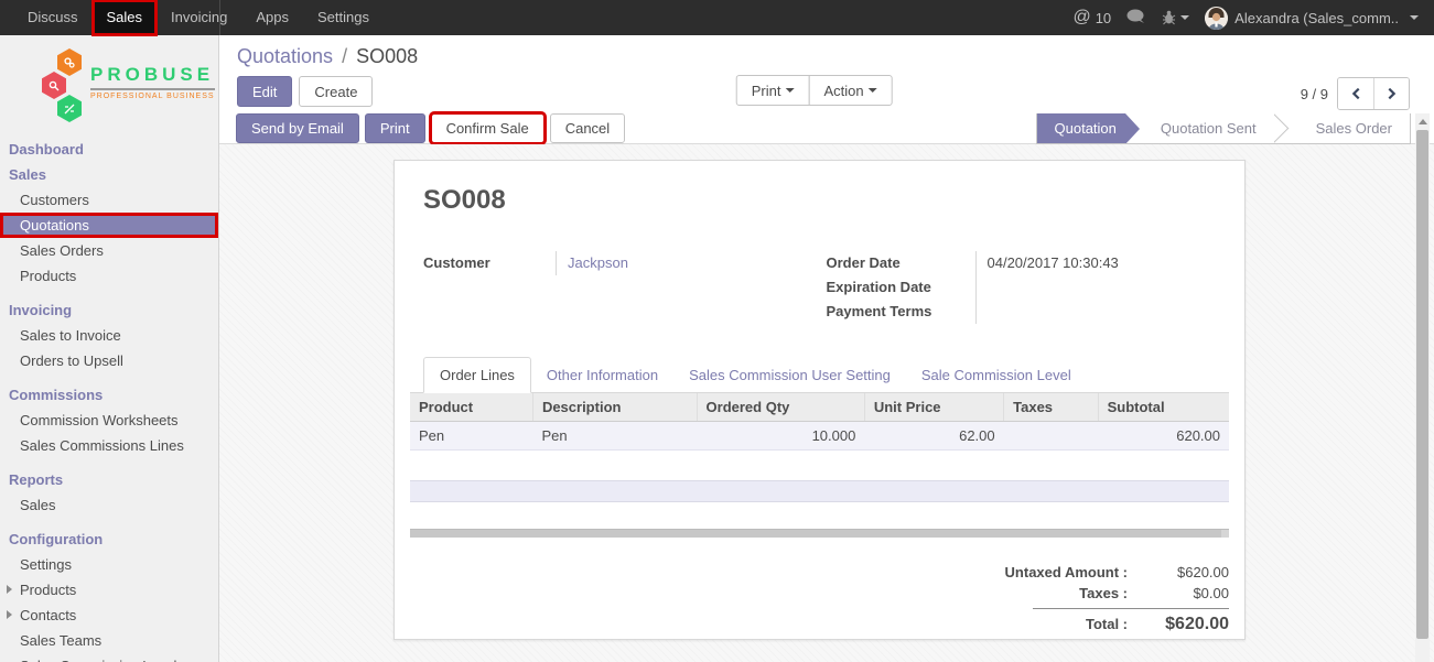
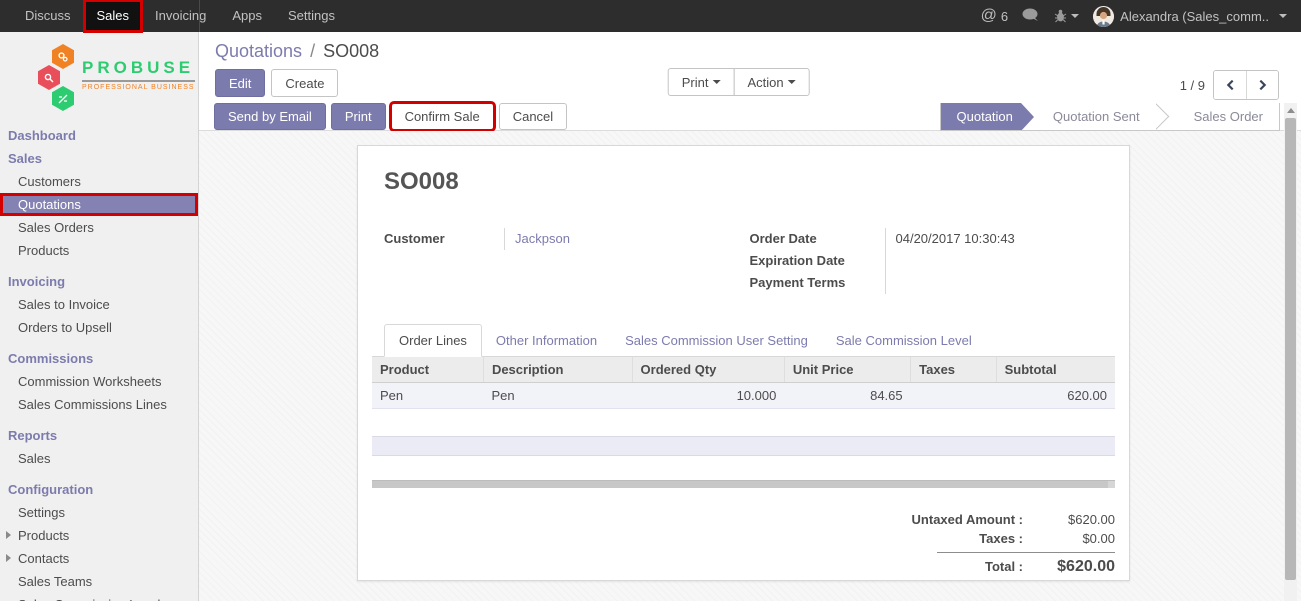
  Discuss
  Sales
  Invoicing
  Apps
  Settings
  @
- 10
+ 6
  Alexandra (Sales_comm..
  PROBUSE
  Dashboard
  Sales
  Customers
  Quotations
  Sales Orders
  Products
  Invoicing
  Sales to Invoice
  Orders to Upsell
  Commissions
  Commission Worksheets
  Sales Commissions Lines
  Reports
  Sales
  Configuration
  Settings
  Products
  Contacts
  Sales Teams
  Quotations / SO008
  Edit
  Create
  Print
  Action
- 9 / 9
+ 1 / 9
  Send by Email
  Print
  Confirm Sale
  Cancel
  Quotation
  Quotation Sent
  Sales Order
  SO008
  Customer
  Jackpson
  Order Date
  04/20/2017 10:30:43
  Expiration Date
  Payment Terms
  Order Lines
  Other Information
  Sales Commission User Setting
  Sale Commission Level
  Product	Description	Ordered Qty	Unit Price	Taxes	Subtotal
- Pen	Pen	10.000	62.00		620.00
+ Pen	Pen	10.000	84.65		620.00
  Untaxed Amount :
  $620.00
  Taxes :
  $0.00
  Total :
  $620.00
